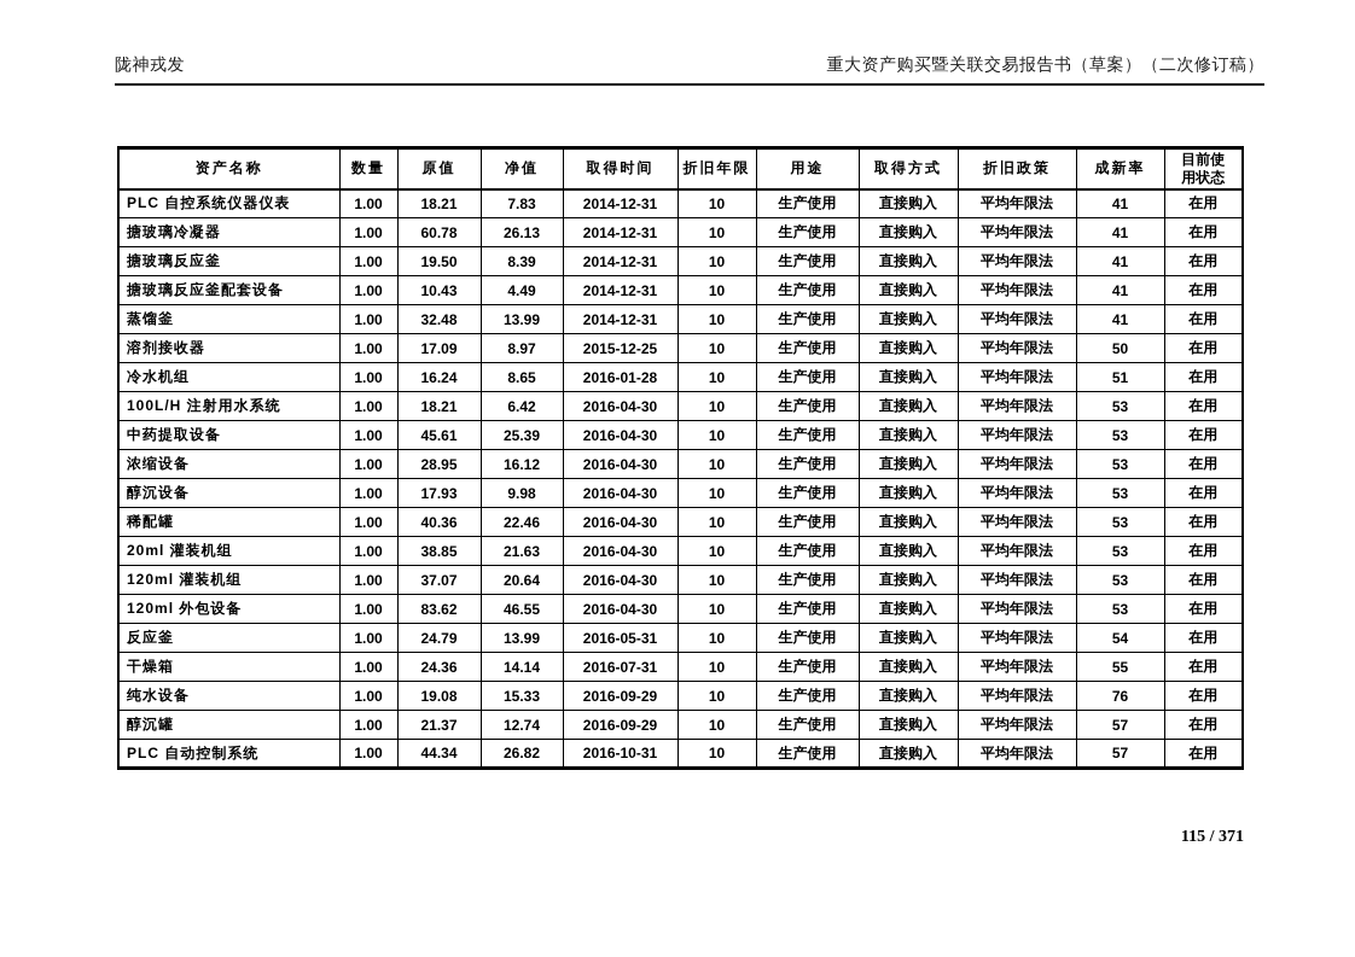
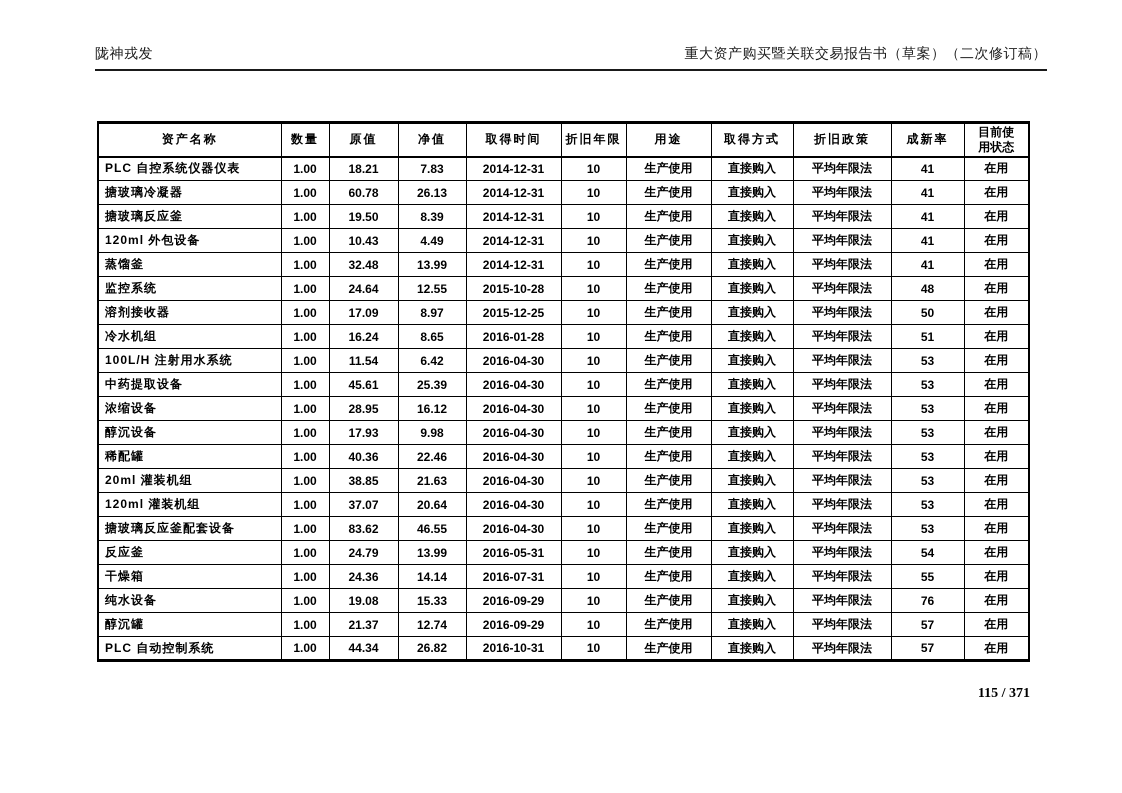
  陇神戎发
  重大资产购买暨关联交易报告书（草案）（二次修订稿）
  资产名称	数量	原值	净值	取得时间	折旧年限	用途	取得方式	折旧政策	成新率	目前使 用状态
  PLC 自控系统仪器仪表	1.00	18.21	7.83	2014-12-31	10	生产使用	直接购入	平均年限法	41	在用
  搪玻璃冷凝器	1.00	60.78	26.13	2014-12-31	10	生产使用	直接购入	平均年限法	41	在用
  搪玻璃反应釜	1.00	19.50	8.39	2014-12-31	10	生产使用	直接购入	平均年限法	41	在用
- 搪玻璃反应釜配套设备	1.00	10.43	4.49	2014-12-31	10	生产使用	直接购入	平均年限法	41	在用
+ 120ml 外包设备	1.00	10.43	4.49	2014-12-31	10	生产使用	直接购入	平均年限法	41	在用
  蒸馏釜	1.00	32.48	13.99	2014-12-31	10	生产使用	直接购入	平均年限法	41	在用
+ 监控系统	1.00	24.64	12.55	2015-10-28	10	生产使用	直接购入	平均年限法	48	在用
  溶剂接收器	1.00	17.09	8.97	2015-12-25	10	生产使用	直接购入	平均年限法	50	在用
  冷水机组	1.00	16.24	8.65	2016-01-28	10	生产使用	直接购入	平均年限法	51	在用
- 100L/H 注射用水系统	1.00	18.21	6.42	2016-04-30	10	生产使用	直接购入	平均年限法	53	在用
+ 100L/H 注射用水系统	1.00	11.54	6.42	2016-04-30	10	生产使用	直接购入	平均年限法	53	在用
  中药提取设备	1.00	45.61	25.39	2016-04-30	10	生产使用	直接购入	平均年限法	53	在用
  浓缩设备	1.00	28.95	16.12	2016-04-30	10	生产使用	直接购入	平均年限法	53	在用
  醇沉设备	1.00	17.93	9.98	2016-04-30	10	生产使用	直接购入	平均年限法	53	在用
  稀配罐	1.00	40.36	22.46	2016-04-30	10	生产使用	直接购入	平均年限法	53	在用
  20ml 灌装机组	1.00	38.85	21.63	2016-04-30	10	生产使用	直接购入	平均年限法	53	在用
  120ml 灌装机组	1.00	37.07	20.64	2016-04-30	10	生产使用	直接购入	平均年限法	53	在用
- 120ml 外包设备	1.00	83.62	46.55	2016-04-30	10	生产使用	直接购入	平均年限法	53	在用
+ 搪玻璃反应釜配套设备	1.00	83.62	46.55	2016-04-30	10	生产使用	直接购入	平均年限法	53	在用
  反应釜	1.00	24.79	13.99	2016-05-31	10	生产使用	直接购入	平均年限法	54	在用
  干燥箱	1.00	24.36	14.14	2016-07-31	10	生产使用	直接购入	平均年限法	55	在用
  纯水设备	1.00	19.08	15.33	2016-09-29	10	生产使用	直接购入	平均年限法	76	在用
  醇沉罐	1.00	21.37	12.74	2016-09-29	10	生产使用	直接购入	平均年限法	57	在用
  PLC 自动控制系统	1.00	44.34	26.82	2016-10-31	10	生产使用	直接购入	平均年限法	57	在用
  115 / 371
